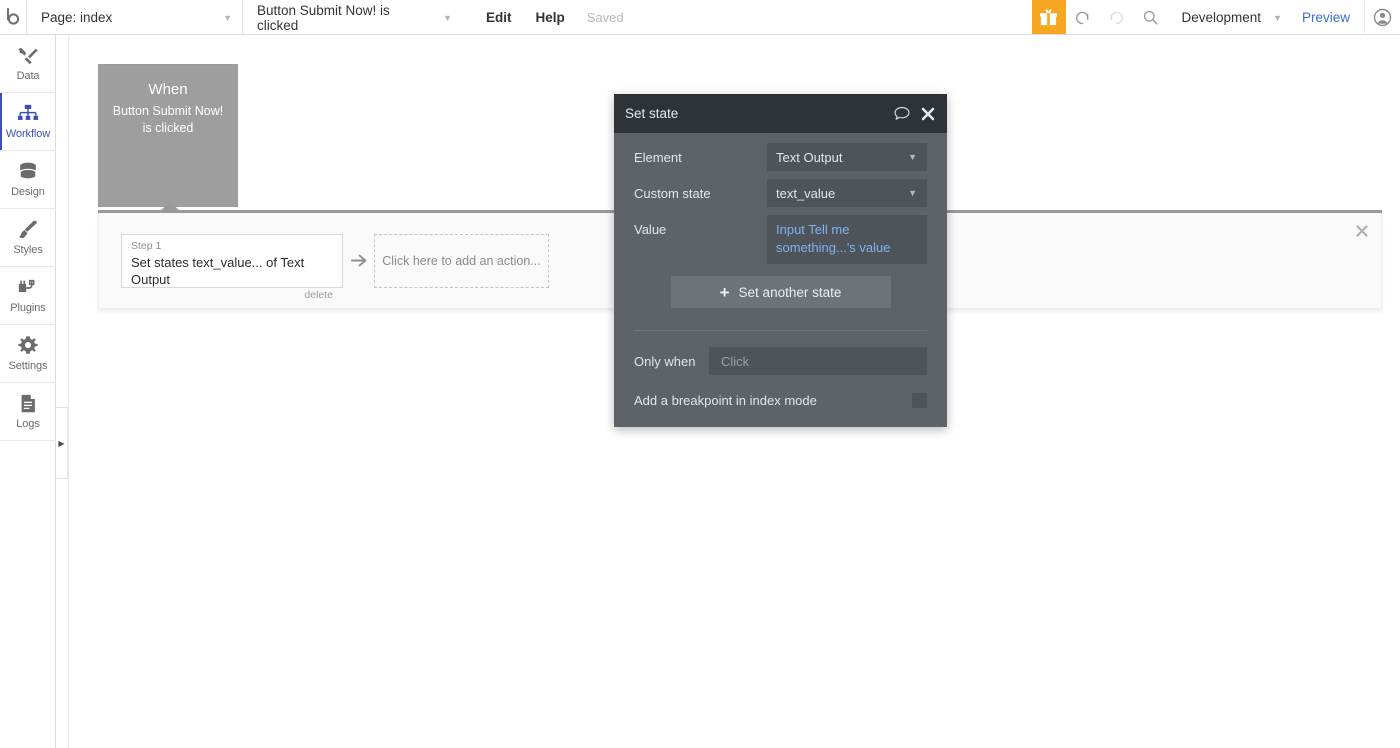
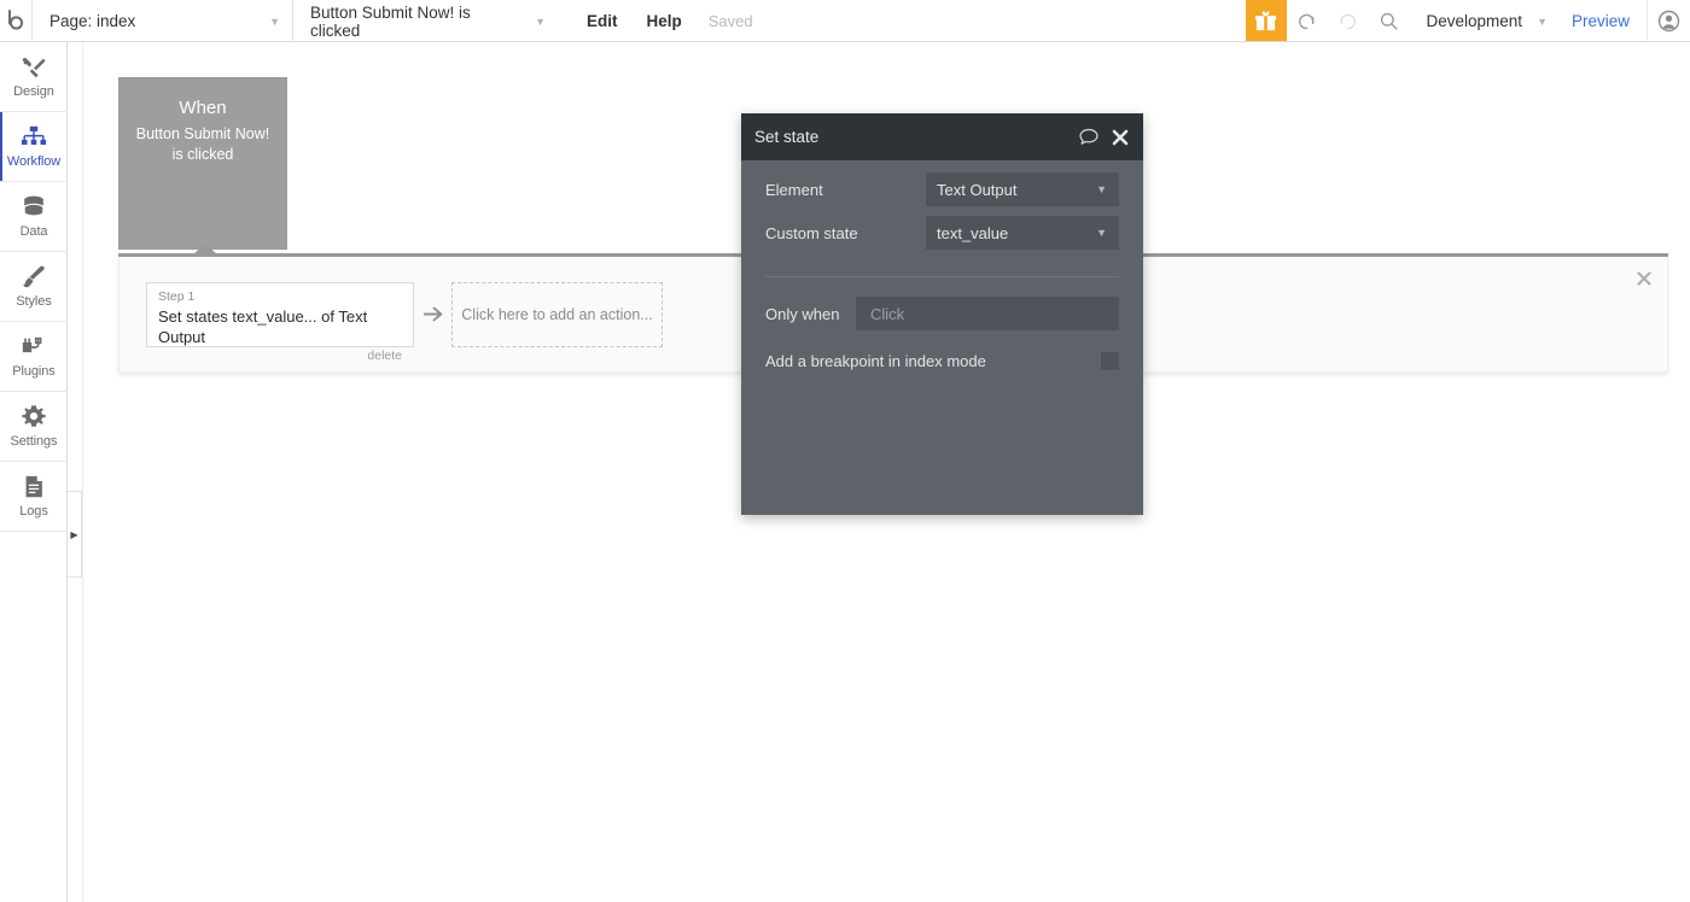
  Page: index
  ▼
  Button Submit Now! is clicked
  ▼
  Edit
  Help
  Saved
  Development
  ▼
  Preview
- Data
+ Design
  Workflow
- Design
+ Data
  Styles
  Plugins
  Settings
  Logs
  ▶
  When
  Button Submit Now! is clicked
  Step 1
  Set states text_value... of Text Output
  delete
  Click here to add an action...
  Set state
  Element
  Text Output
  ▼
  Custom state
  text_value
  ▼
- Value
- Input Tell me something...'s value
- +
- Set another state
  Only when
  Click
  Add a breakpoint in index mode
